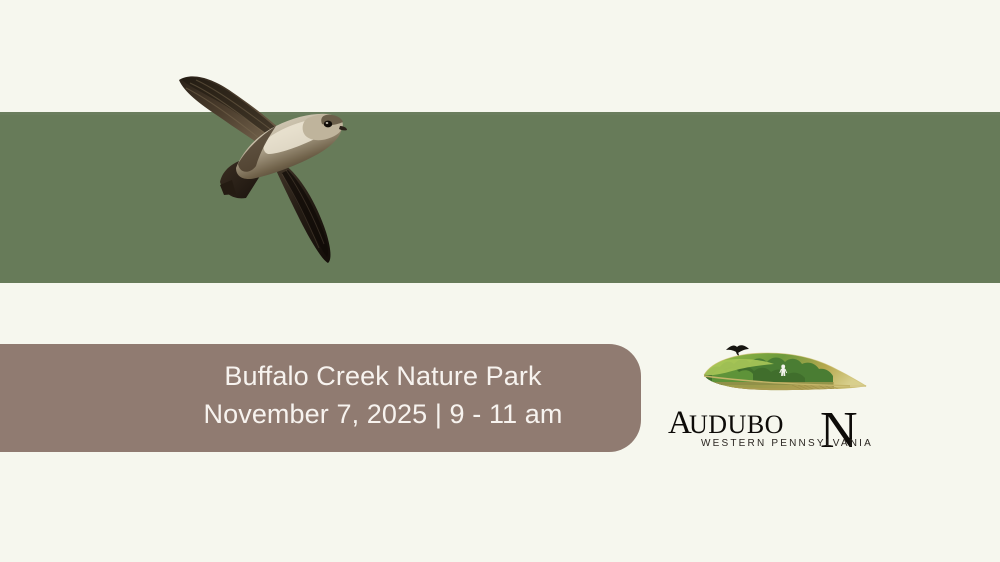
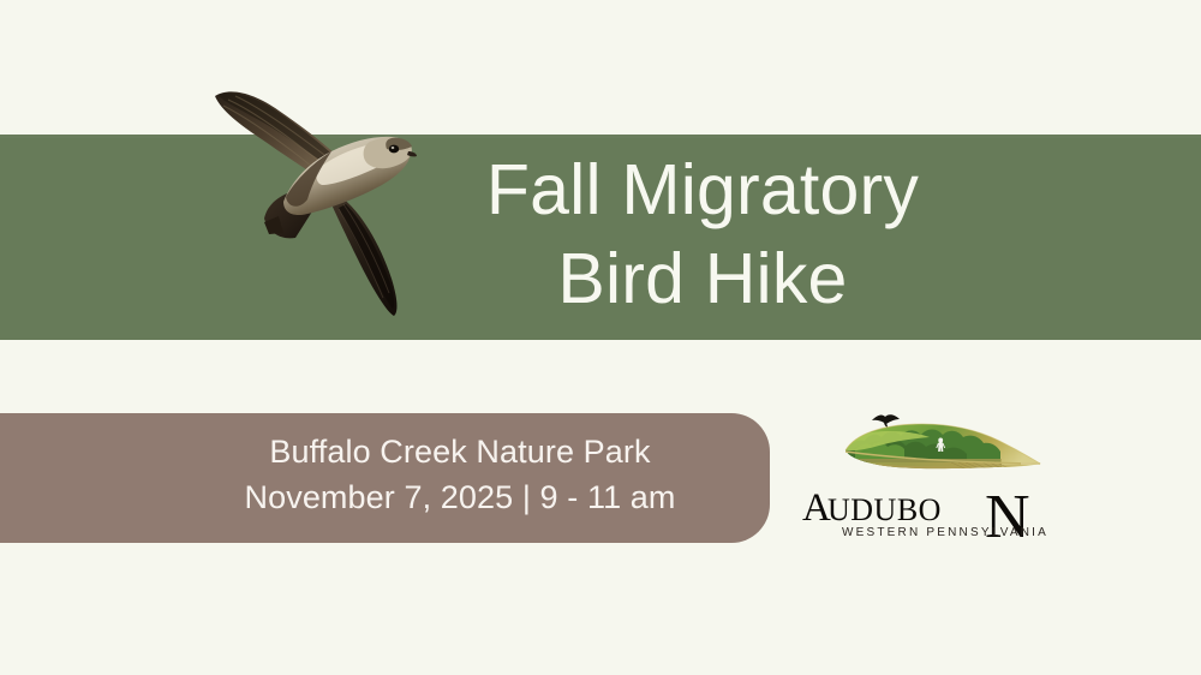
+ Fall Migratory
+ Bird Hike
  Buffalo Creek Nature Park
  November 7, 2025 | 9 - 11 am
  A
  UDUBO
  N
  WESTERN PENNSYLVANIA
